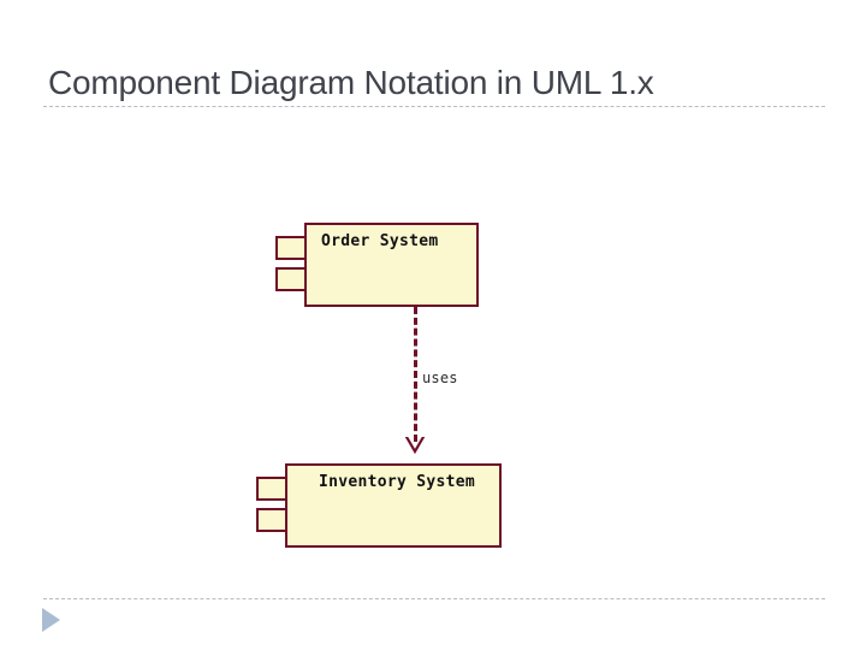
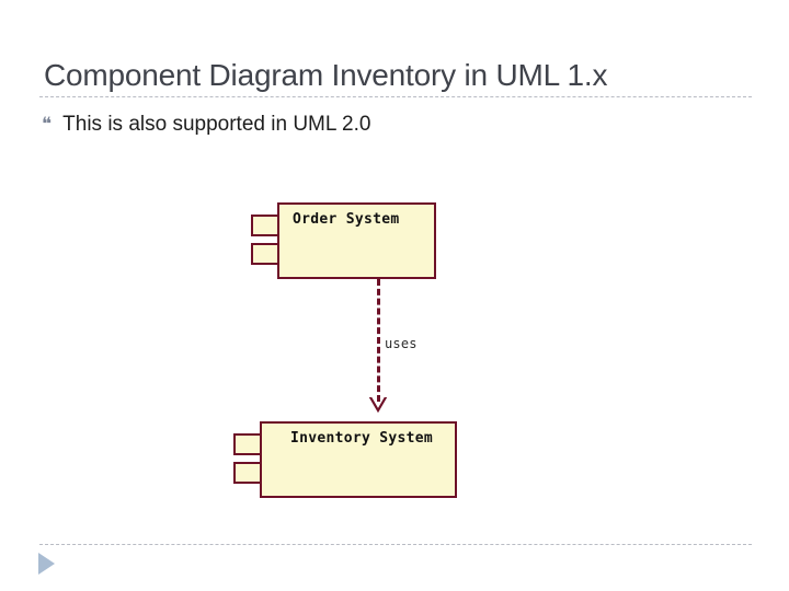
- Component Diagram Notation in UML 1.x
+ Component Diagram Inventory in UML 1.x
+ ❝
+ This is also supported in UML 2.0
  Order System
  uses
  Inventory System
